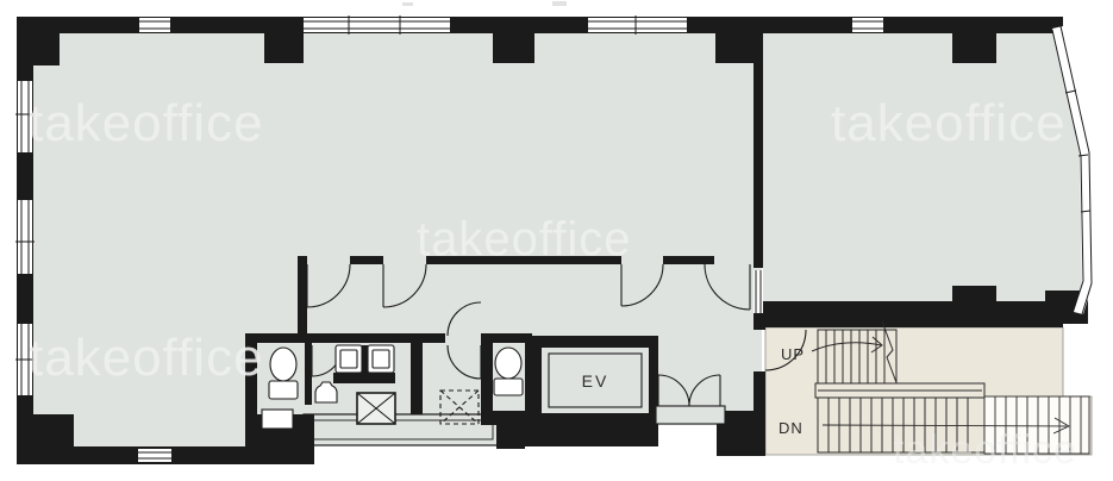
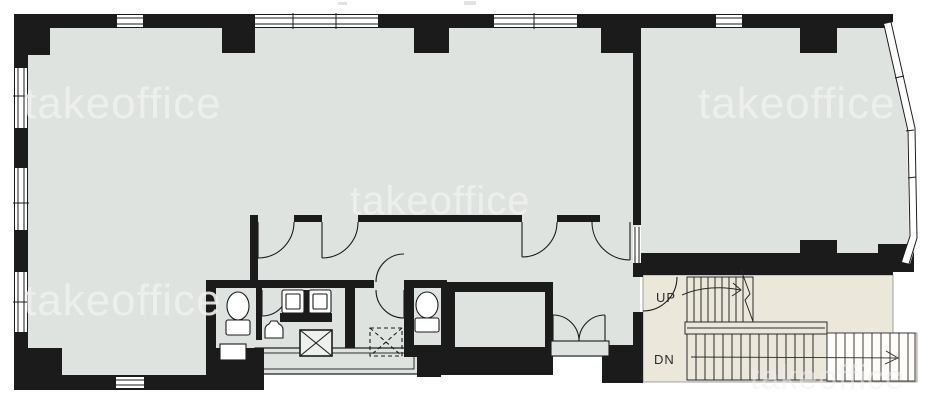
- EV
  UP
  DN
  takeoffice
  takeoffice
  takeoffice
  takeoffice
  takeoffice
